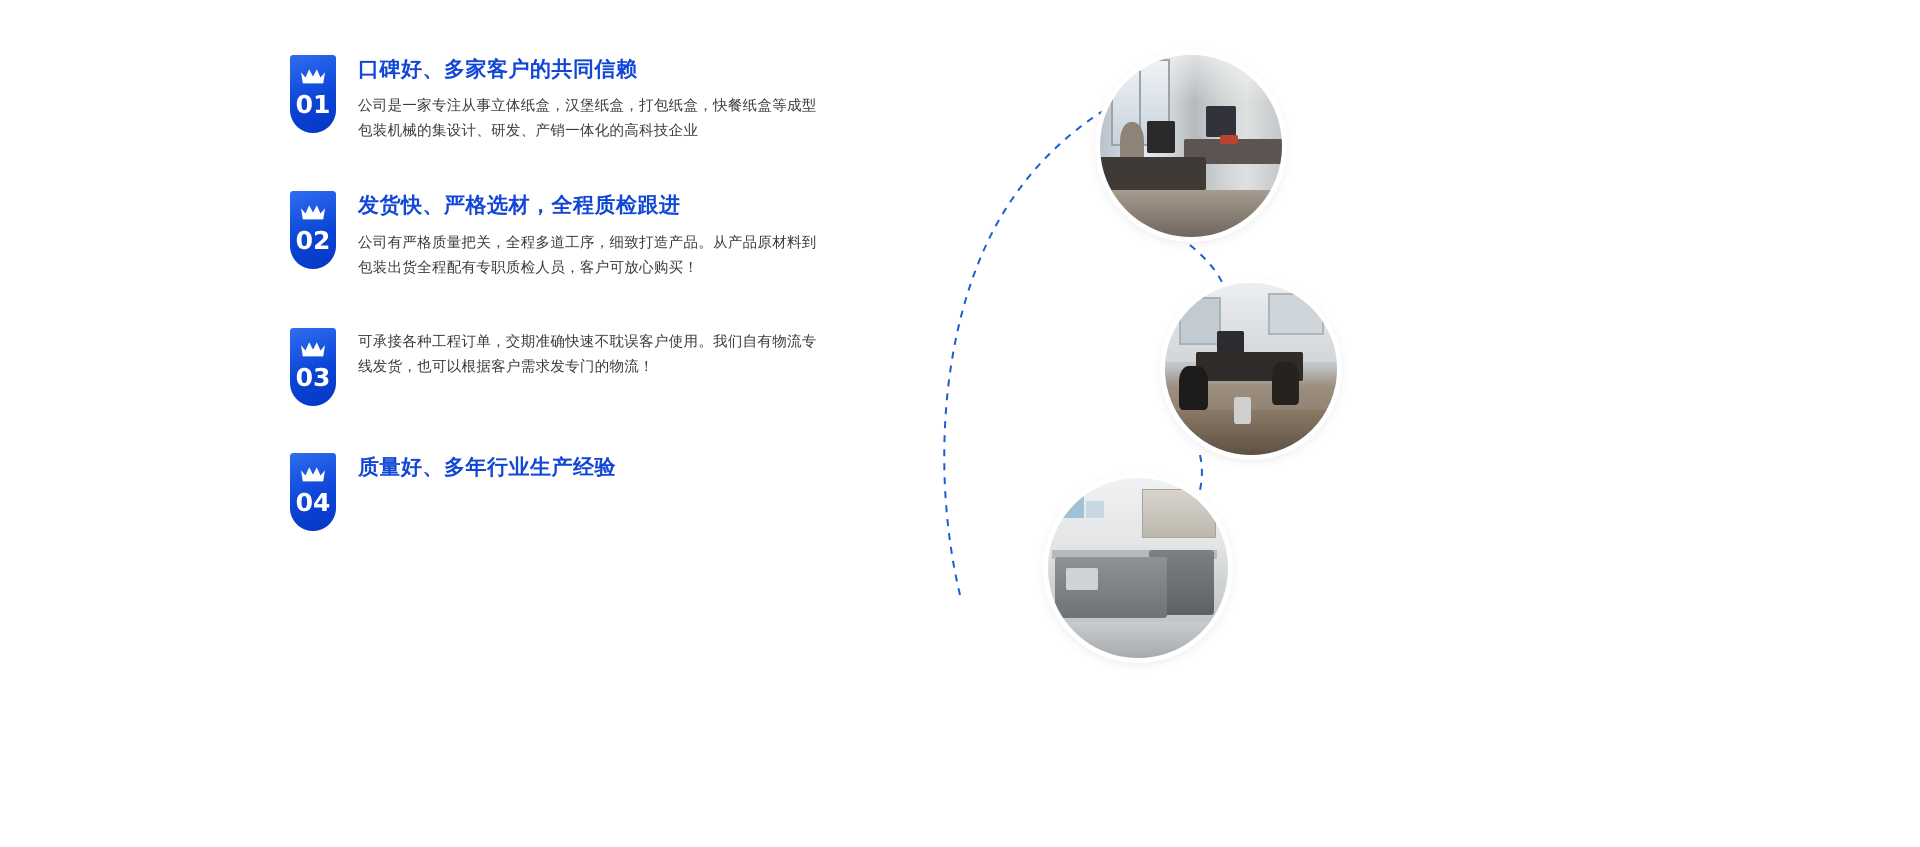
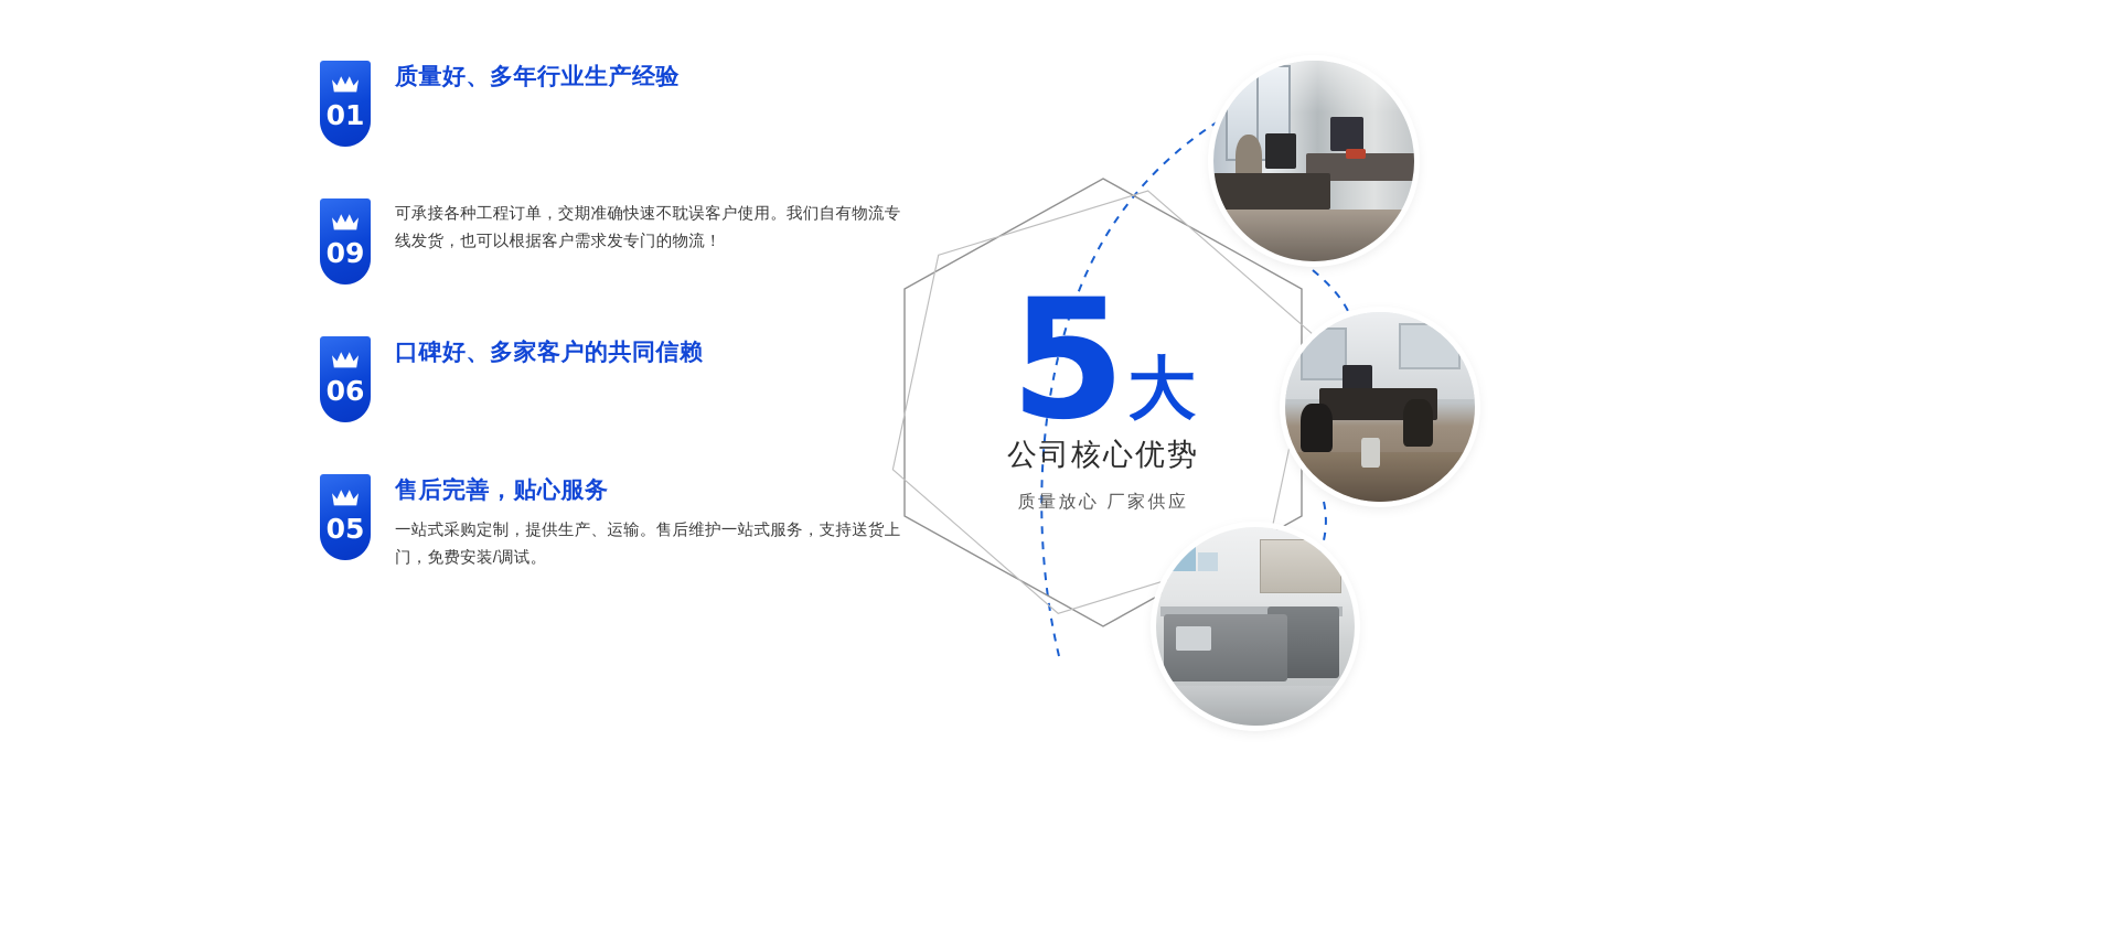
  01
- 口碑好、多家客户的共同信赖
+ 质量好、多年行业生产经验
- 公司是一家专注从事立体纸盒，汉堡纸盒，打包纸盒，快餐纸盒等成型包装机械的集设计、研发、产销一体化的高科技企业
- 02
- 发货快、严格选材，全程质检跟进
- 公司有严格质量把关，全程多道工序，细致打造产品。从产品原材料到包装出货全程配有专职质检人员，客户可放心购买！
- 03
+ 09
  可承接各种工程订单，交期准确快速不耽误客户使用。我们自有物流专线发货，也可以根据客户需求发专门的物流！
- 04
+ 06
- 质量好、多年行业生产经验
+ 口碑好、多家客户的共同信赖
+ 05
+ 售后完善，贴心服务
+ 一站式采购定制，提供生产、运输。售后维护一站式服务，支持送货上门，免费安装/调试。
+ 5
+ 大
+ 公司核心优势
+ 质量放心 厂家供应
